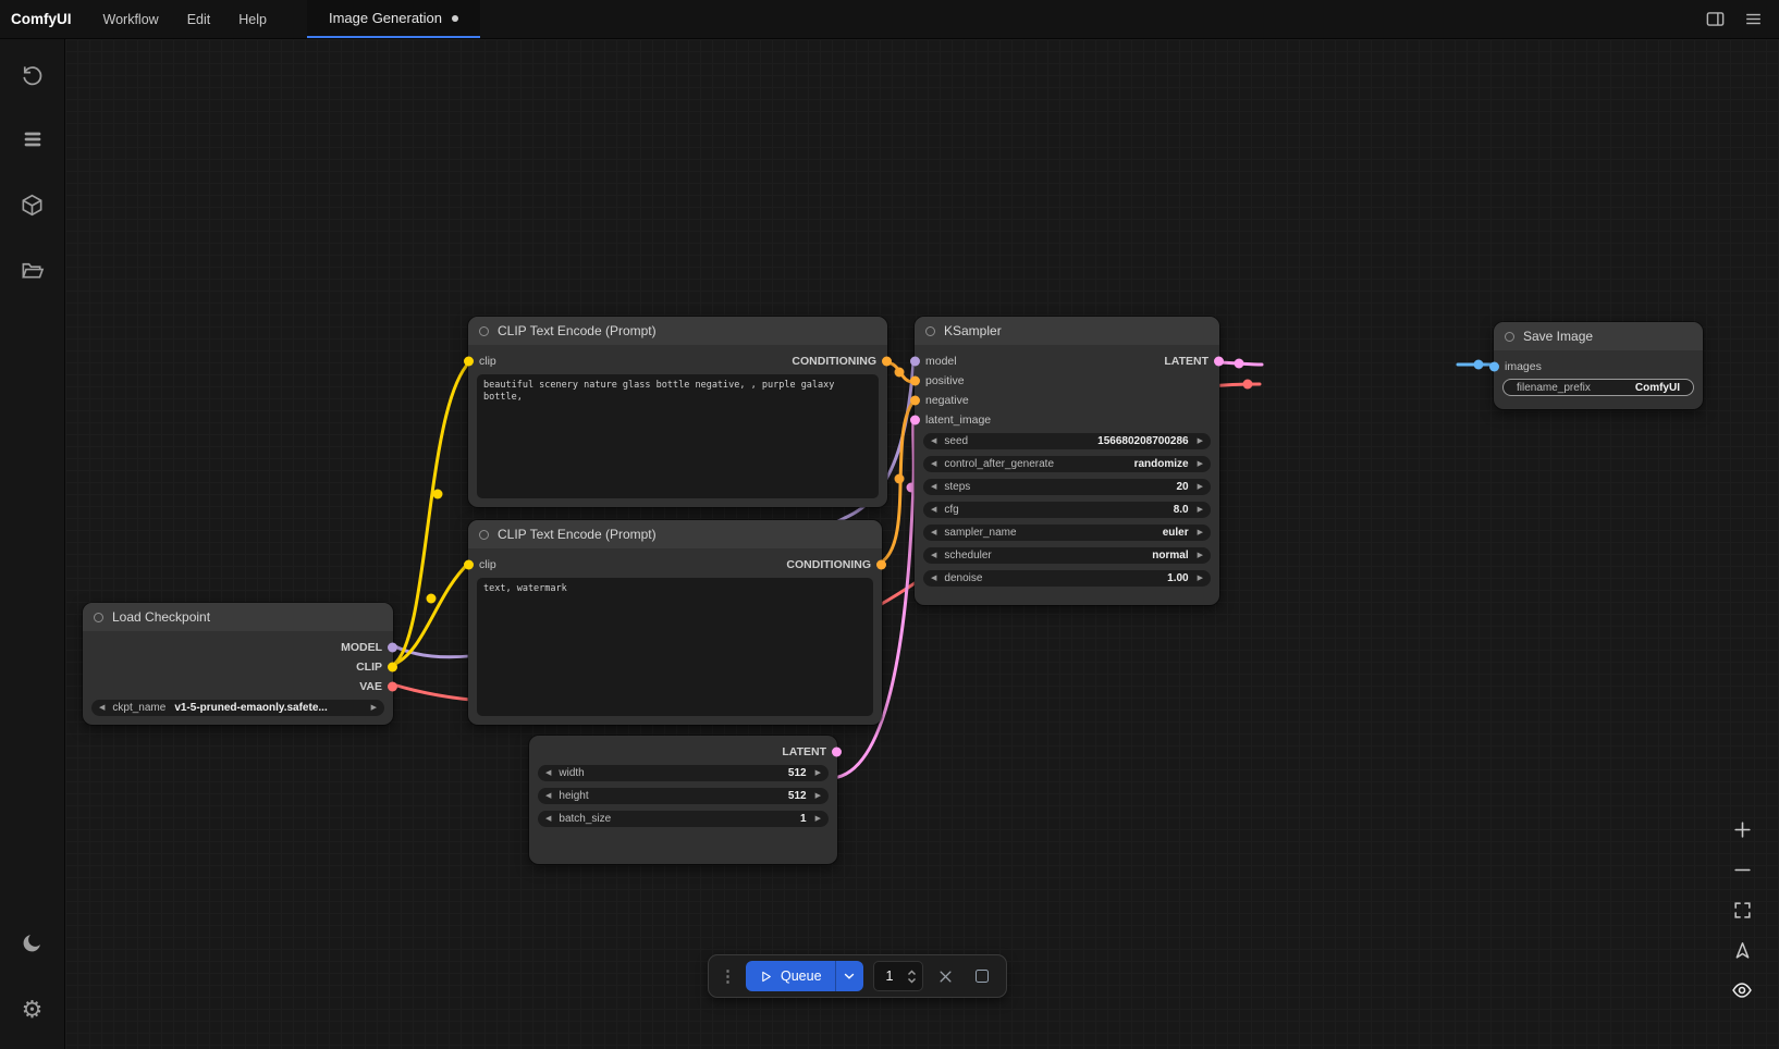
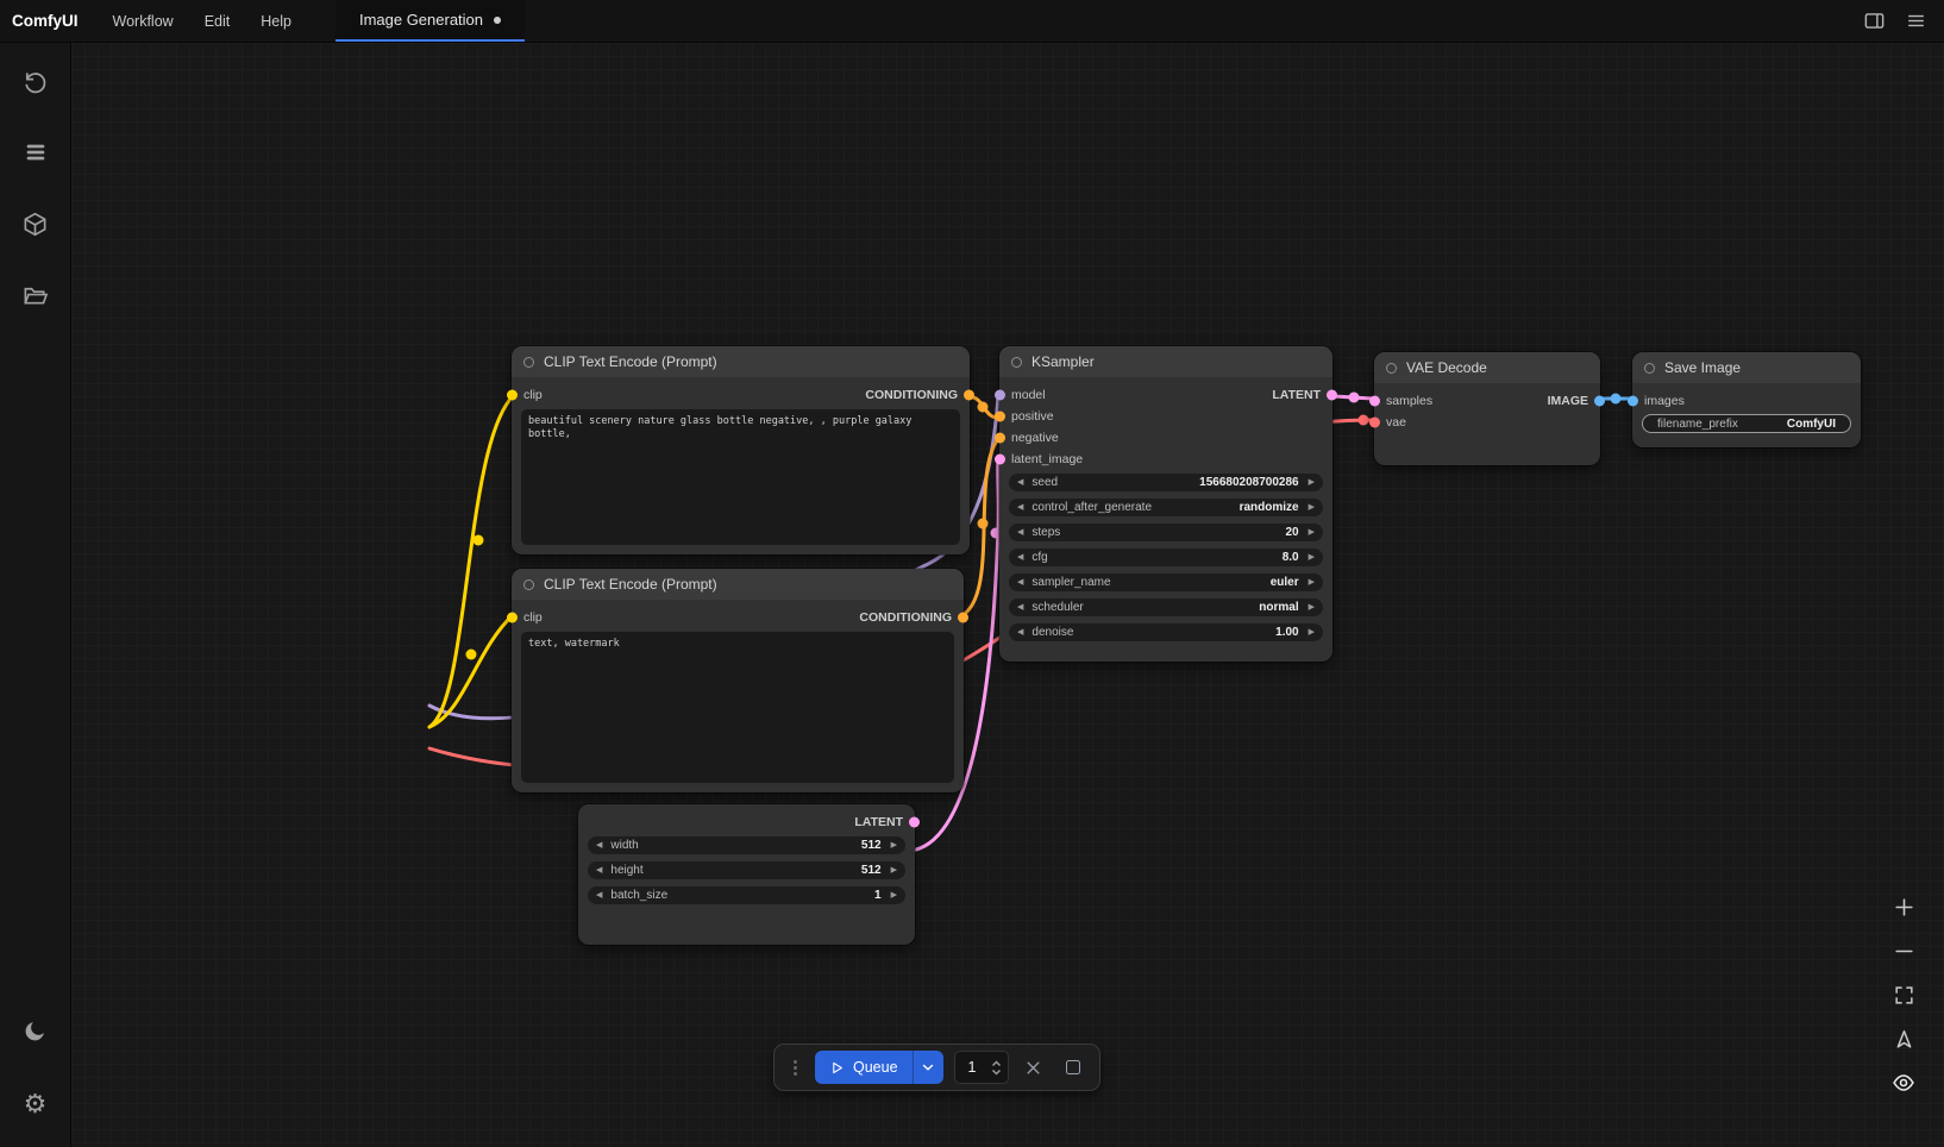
  ComfyUI
  Workflow
  Edit
  Help
  Image Generation
  ⚙
- Load Checkpoint
- MODEL
- CLIP
- VAE
- ckpt_name
- v1-5-pruned-emaonly.safete...
  CLIP Text Encode (Prompt)
  clip
  CONDITIONING
  beautiful scenery nature glass bottle negative, , purple galaxy bottle,
  CLIP Text Encode (Prompt)
  clip
  CONDITIONING
  text, watermark
  KSampler
  model
  LATENT
  positive
  negative
  latent_image
  seed
  156680208700286
  control_after_generate
  randomize
  steps
  20
  cfg
  8.0
  sampler_name
  euler
  scheduler
  normal
  denoise
  1.00
+ VAE Decode
+ samples
+ IMAGE
+ vae
  Save Image
  images
  filename_prefix
  ComfyUI
  LATENT
  width
  512
  height
  512
  batch_size
  1
  ⋮
  Queue
  1
